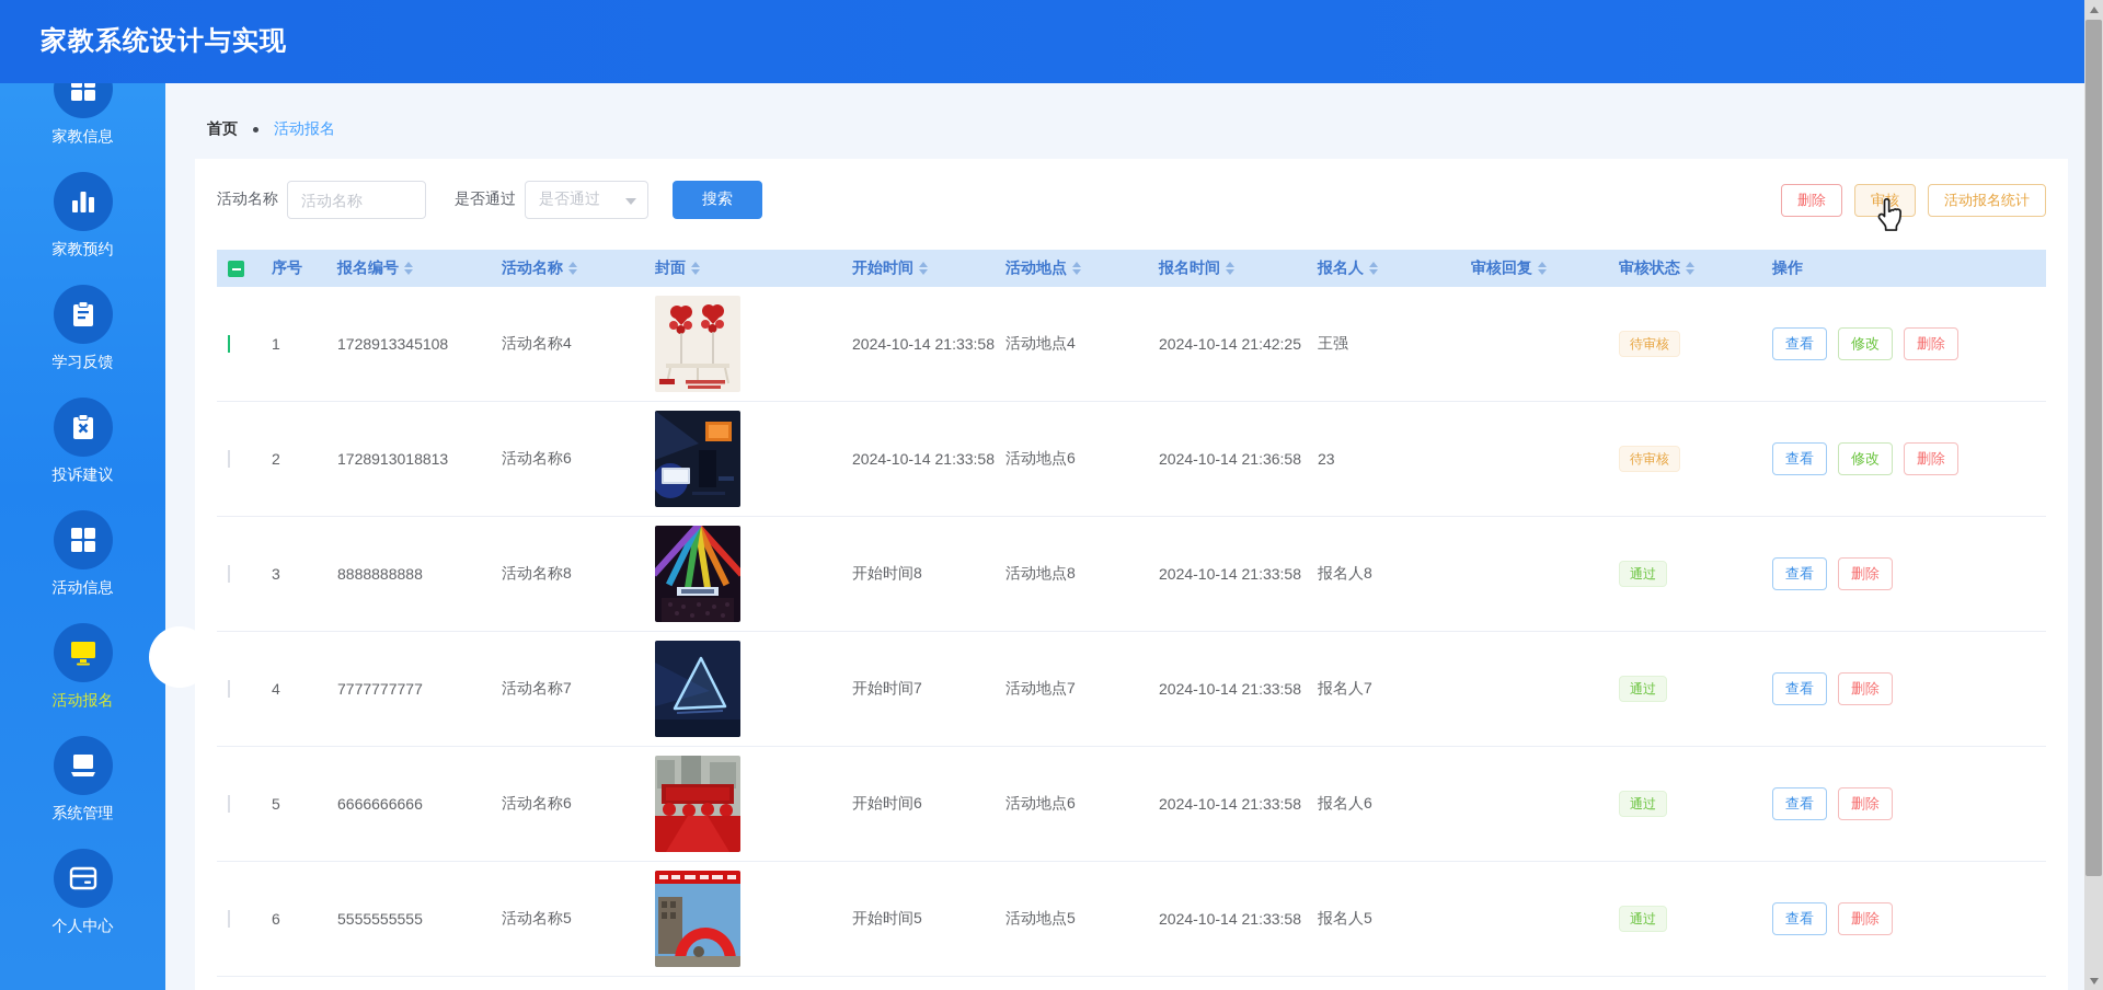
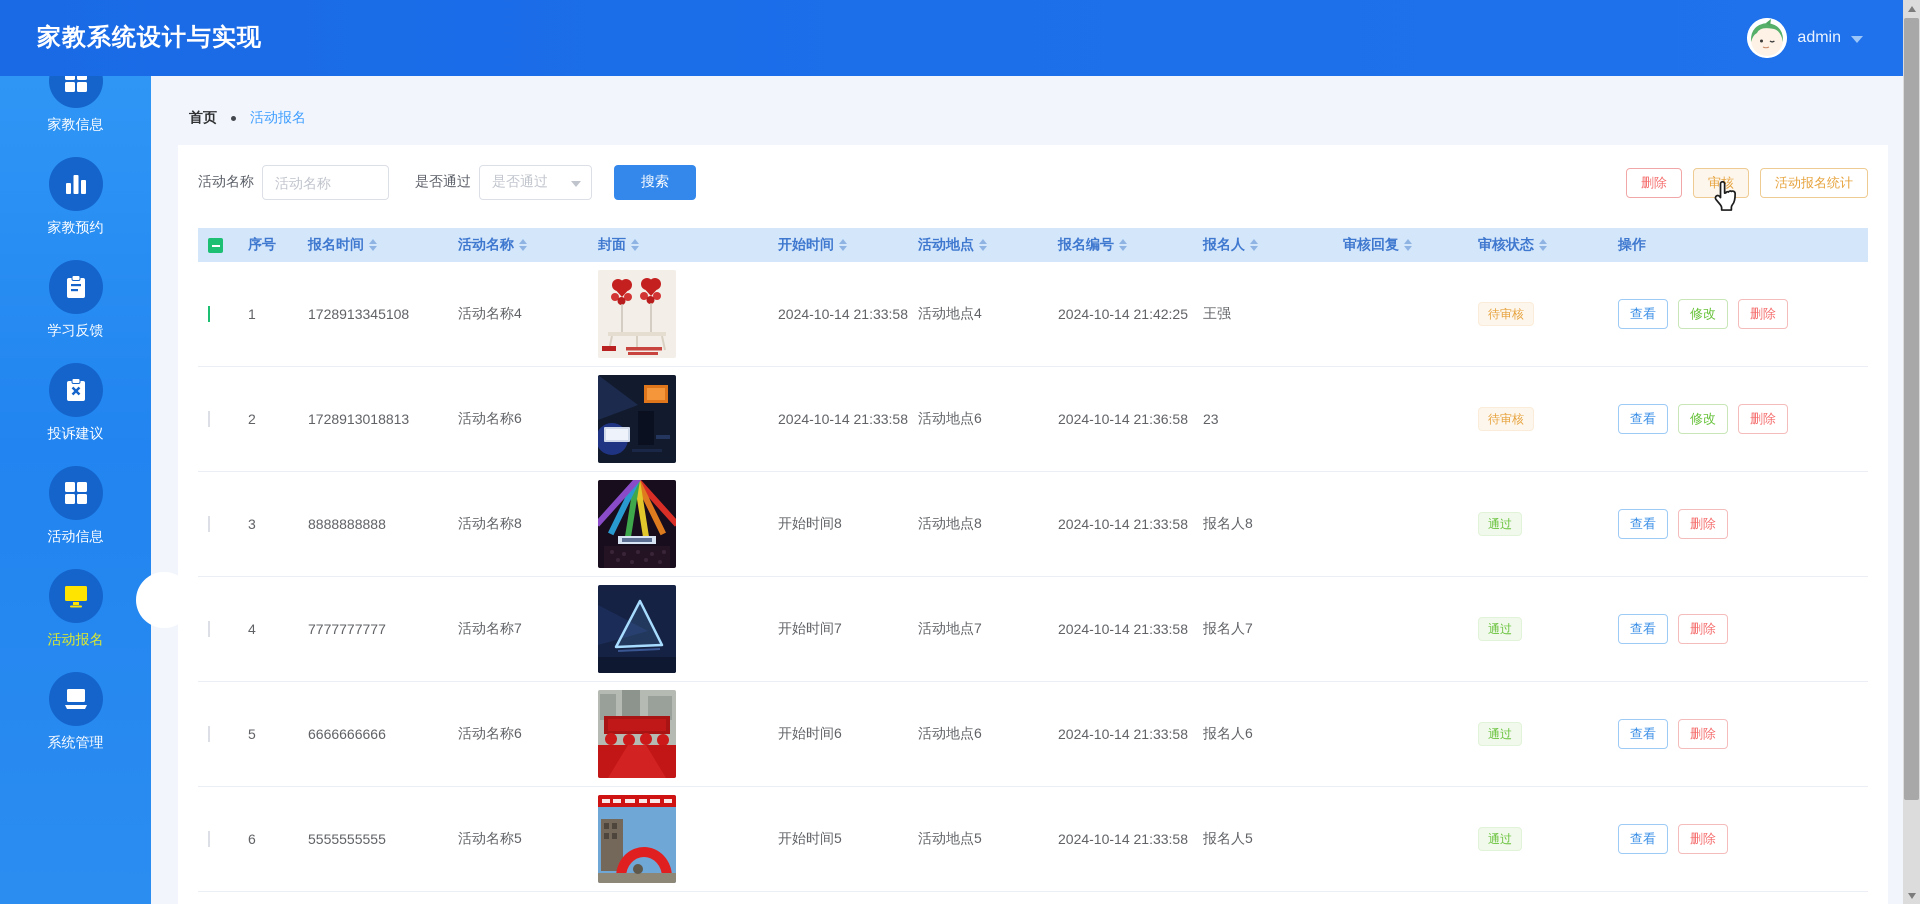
  家教系统设计与实现
+ admin
  家教信息
  家教预约
  学习反馈
  投诉建议
  活动信息
  活动报名
  系统管理
- 个人中心
  首页
  活动报名
  活动名称
  活动名称
  是否通过
  是否通过
  搜索
  删除
  审核
  活动报名统计
  序号
- 报名编号
+ 报名时间
  活动名称
  封面
  开始时间
  活动地点
- 报名时间
+ 报名编号
  报名人
  审核回复
  审核状态
  操作
  1
  1728913345108
  活动名称4
  2024-10-14 21:33:58
  活动地点4
  2024-10-14 21:42:25
  王强
  待审核
  查看 修改 删除
  2
  1728913018813
  活动名称6
  2024-10-14 21:33:58
  活动地点6
  2024-10-14 21:36:58
  23
  待审核
  查看 修改 删除
  3
  8888888888
  活动名称8
  开始时间8
  活动地点8
  2024-10-14 21:33:58
  报名人8
  通过
  查看 删除
  4
  7777777777
  活动名称7
  开始时间7
  活动地点7
  2024-10-14 21:33:58
  报名人7
  通过
  查看 删除
  5
  6666666666
  活动名称6
  开始时间6
  活动地点6
  2024-10-14 21:33:58
  报名人6
  通过
  查看 删除
  6
  5555555555
  活动名称5
  开始时间5
  活动地点5
  2024-10-14 21:33:58
  报名人5
  通过
  查看 删除
